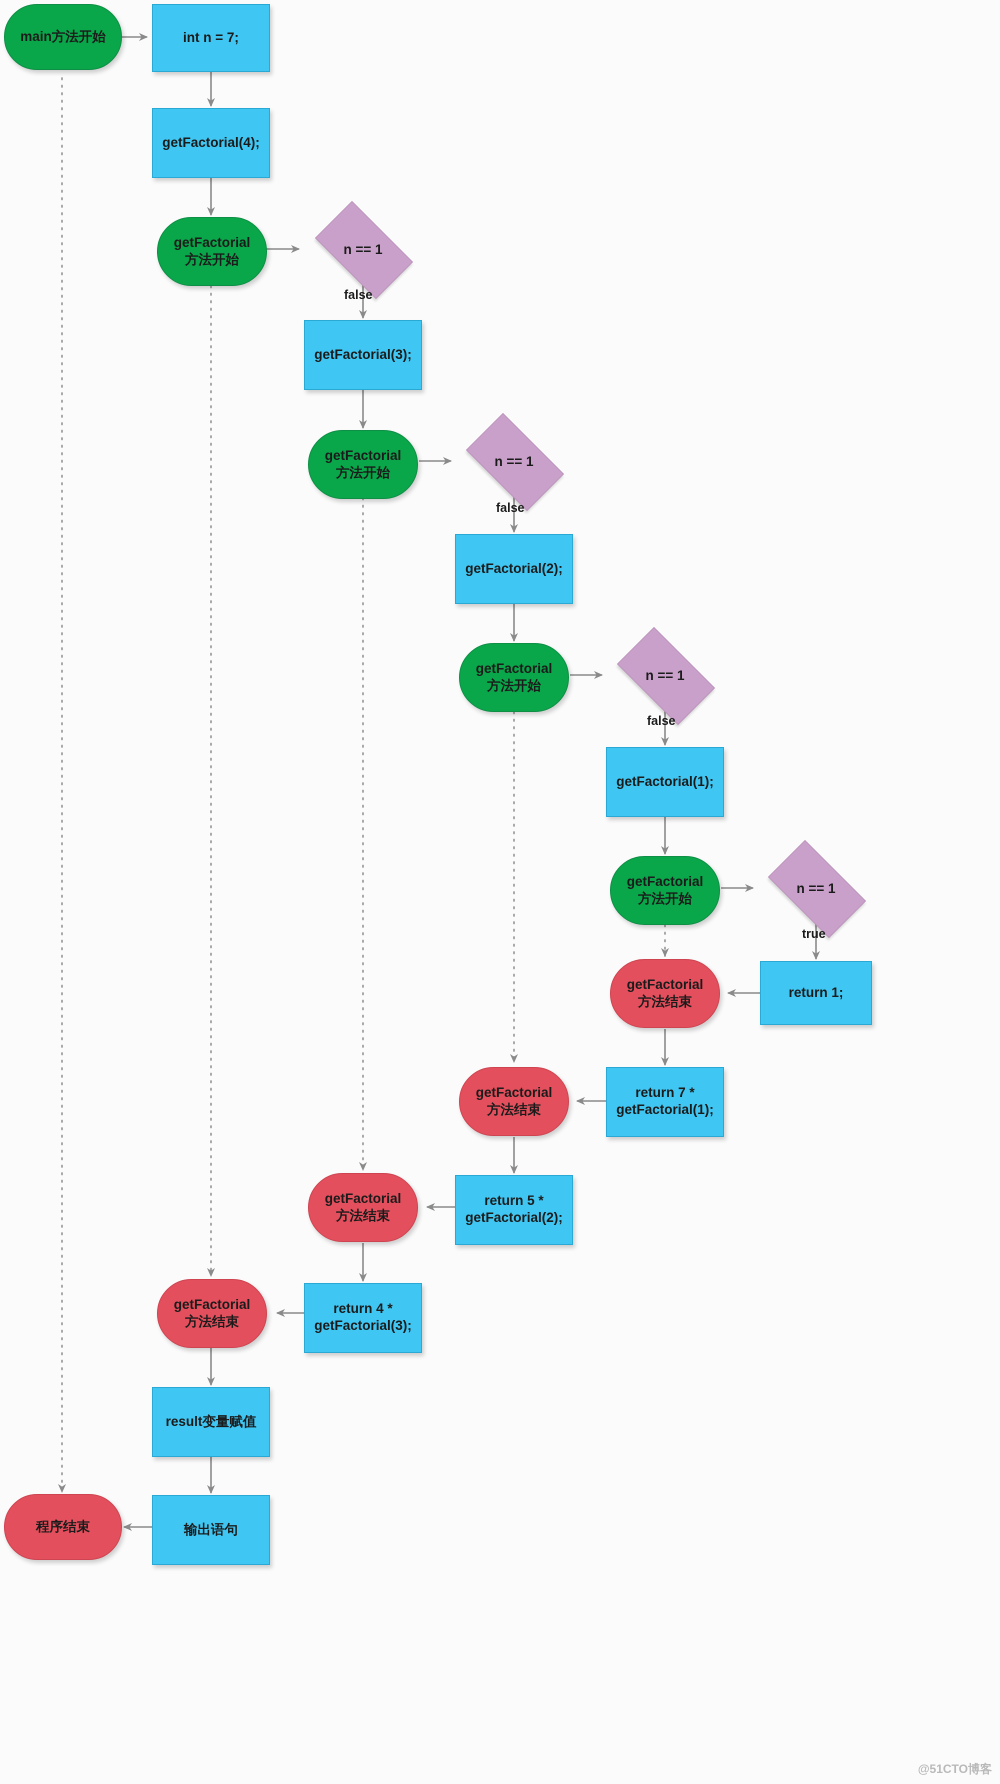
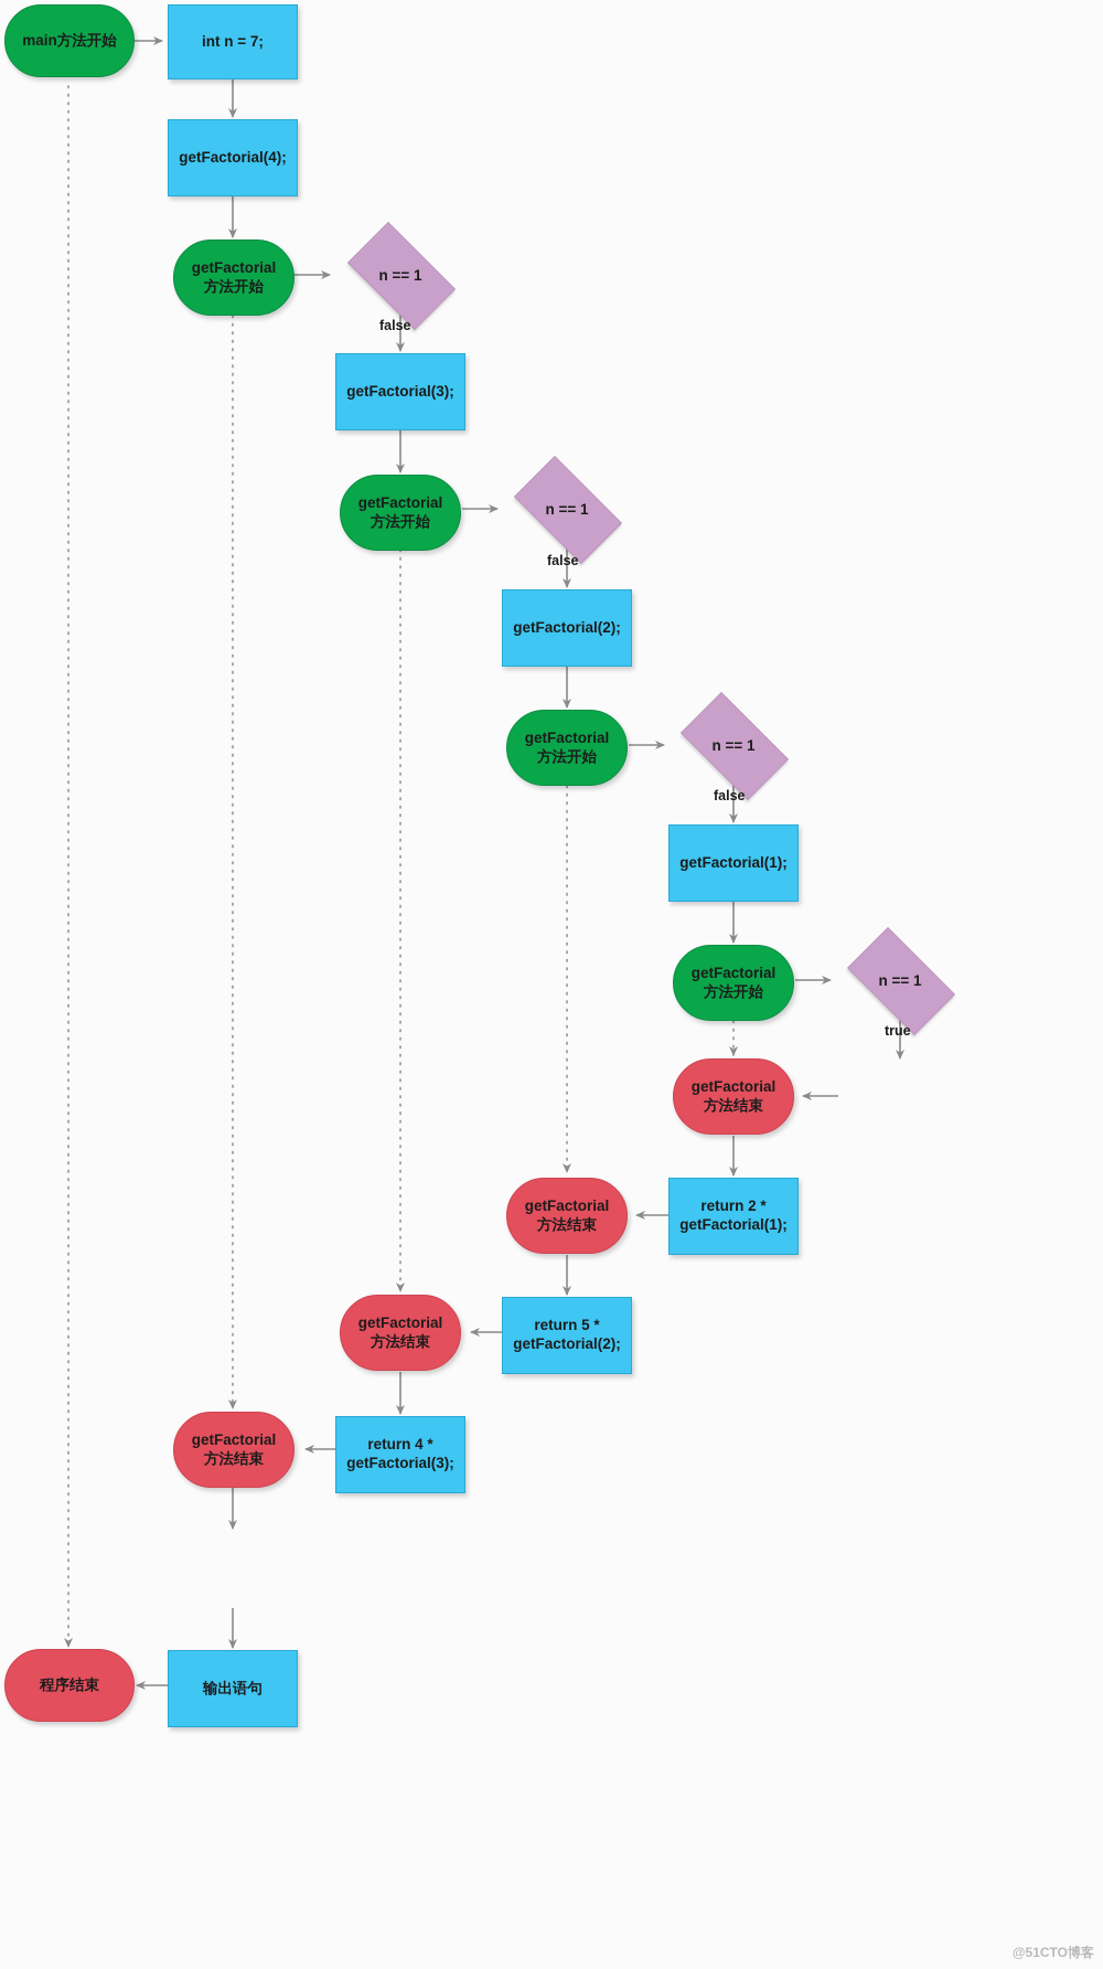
  main方法开始
  int n = 7;
  getFactorial(4);
  getFactorial
  方法开始
  n == 1
  false
  getFactorial(3);
  getFactorial
  方法开始
  n == 1
  false
  getFactorial(2);
  getFactorial
  方法开始
  n == 1
  false
  getFactorial(1);
  getFactorial
  方法开始
  n == 1
  true
- return 1;
  getFactorial
  方法结束
- return 7 *
+ return 2 *
  getFactorial(1);
  getFactorial
  方法结束
  return 5 *
  getFactorial(2);
  getFactorial
  方法结束
  return 4 *
  getFactorial(3);
  getFactorial
  方法结束
- result变量赋值
  输出语句
  程序结束
  @51CTO博客
